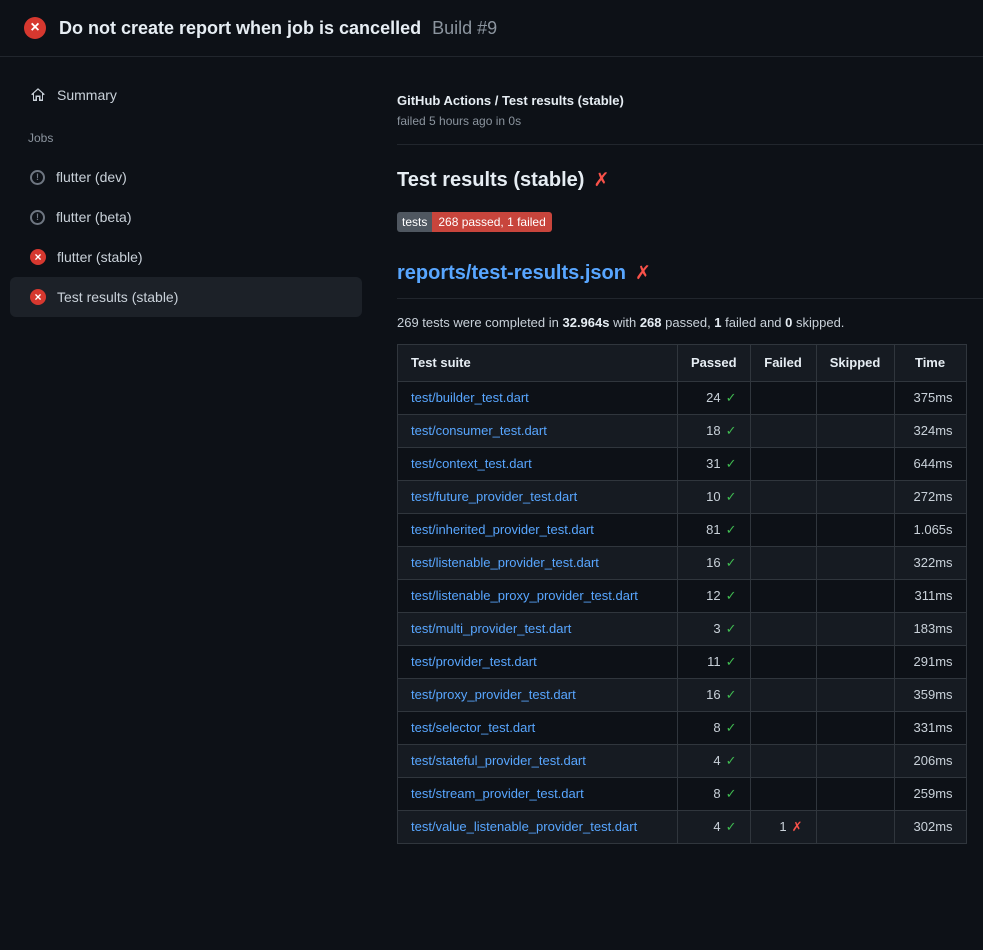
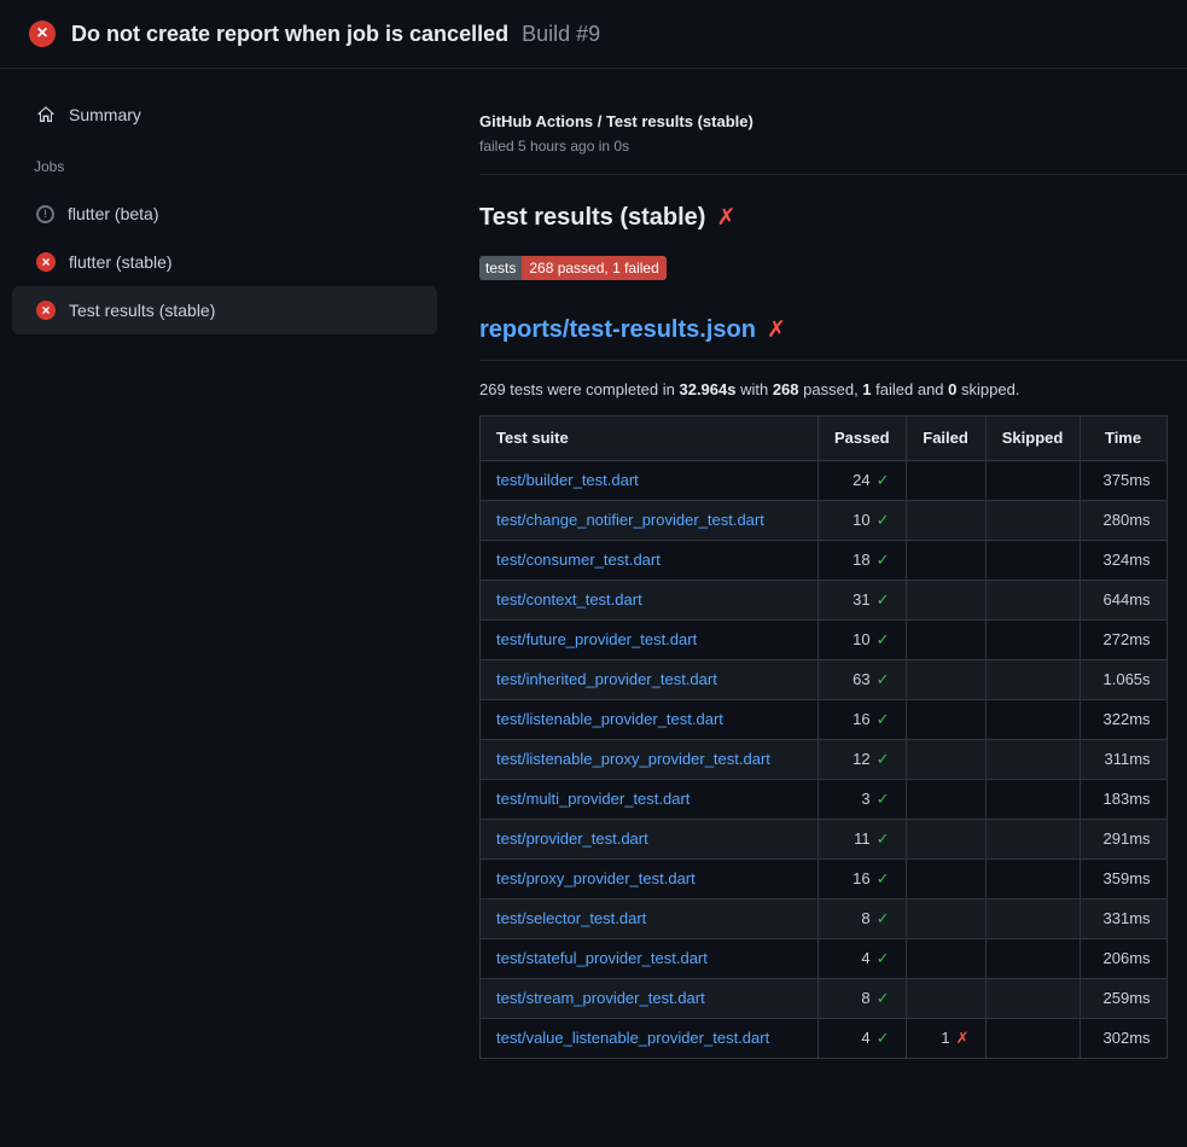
  Do not create report when job is cancelled Build #9
  Summary
  Jobs
- flutter (dev)
  flutter (beta)
  flutter (stable)
  Test results (stable)
  GitHub Actions / Test results (stable)
  failed 5 hours ago in 0s
  Test results (stable)
  ✗
  tests
  268 passed, 1 failed
  reports/test-results.json
  ✗
  269 tests were completed in 32.964s with 268 passed, 1 failed and 0 skipped.
  Test suite	Passed	Failed	Skipped	Time
  test/builder_test.dart	24 ✓			375ms
+ test/change_notifier_provider_test.dart	10 ✓			280ms
  test/consumer_test.dart	18 ✓			324ms
  test/context_test.dart	31 ✓			644ms
  test/future_provider_test.dart	10 ✓			272ms
- test/inherited_provider_test.dart	81 ✓			1.065s
+ test/inherited_provider_test.dart	63 ✓			1.065s
  test/listenable_provider_test.dart	16 ✓			322ms
  test/listenable_proxy_provider_test.dart	12 ✓			311ms
  test/multi_provider_test.dart	3 ✓			183ms
  test/provider_test.dart	11 ✓			291ms
  test/proxy_provider_test.dart	16 ✓			359ms
  test/selector_test.dart	8 ✓			331ms
  test/stateful_provider_test.dart	4 ✓			206ms
  test/stream_provider_test.dart	8 ✓			259ms
  test/value_listenable_provider_test.dart	4 ✓	1 ✗		302ms
